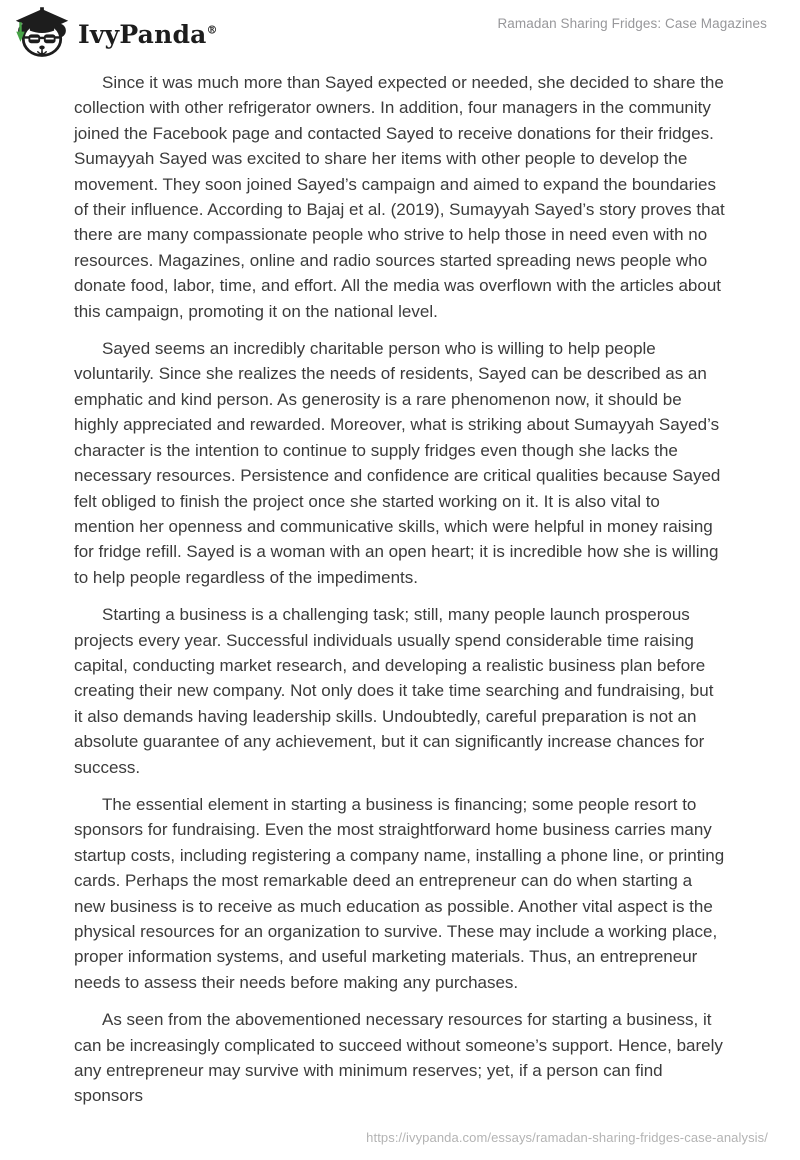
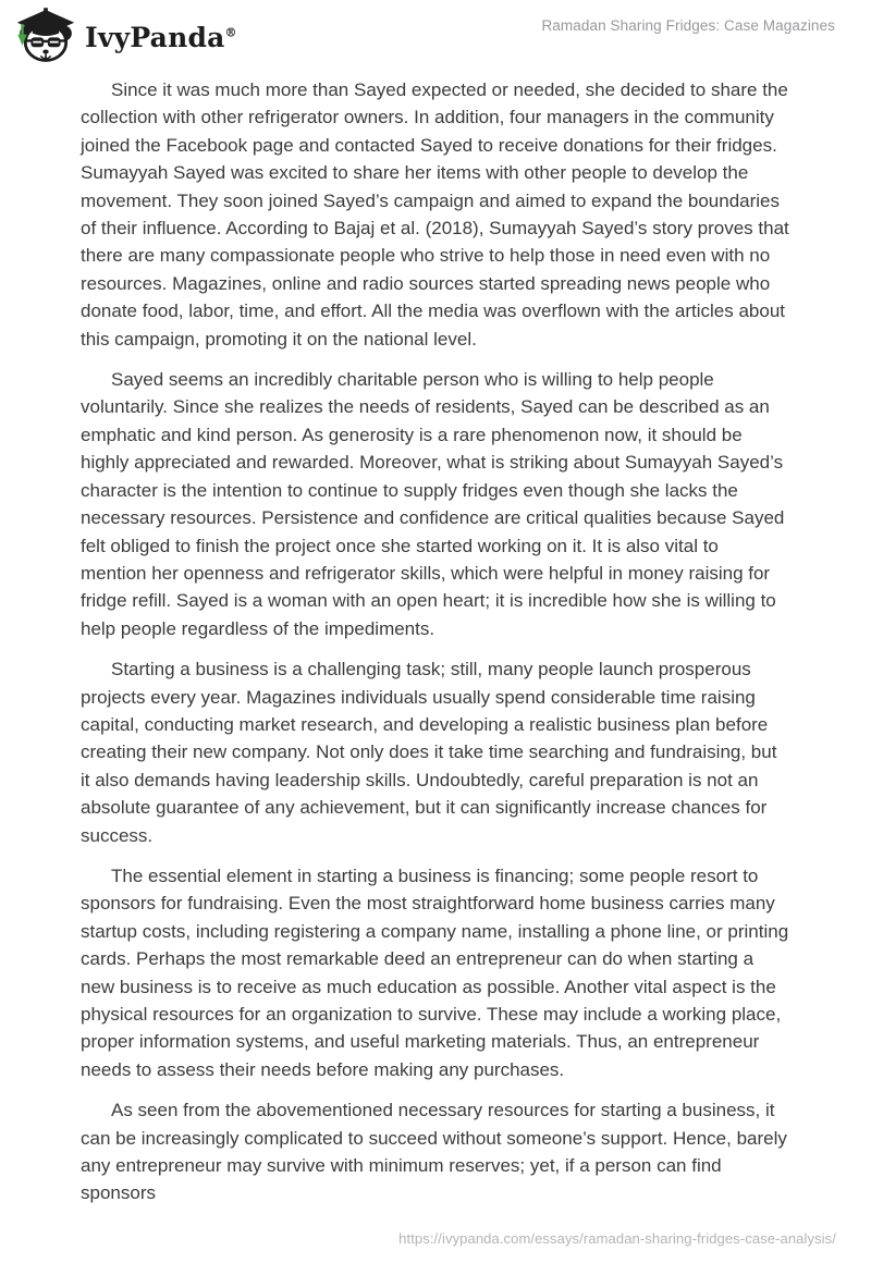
  IvyPanda®
  Ramadan Sharing Fridges: Case Magazines
- Since it was much more than Sayed expected or needed, she decided to share the collection with other refrigerator owners. In addition, four managers in the community joined the Facebook page and contacted Sayed to receive donations for their fridges. Sumayyah Sayed was excited to share her items with other people to develop the movement. They soon joined Sayed’s campaign and aimed to expand the boundaries of their influence. According to Bajaj et al. (2019), Sumayyah Sayed’s story proves that there are many compassionate people who strive to help those in need even with no resources. Magazines, online and radio sources started spreading news people who donate food, labor, time, and effort. All the media was overflown with the articles about this campaign, promoting it on the national level.
+ Since it was much more than Sayed expected or needed, she decided to share the collection with other refrigerator owners. In addition, four managers in the community joined the Facebook page and contacted Sayed to receive donations for their fridges. Sumayyah Sayed was excited to share her items with other people to develop the movement. They soon joined Sayed’s campaign and aimed to expand the boundaries of their influence. According to Bajaj et al. (2018), Sumayyah Sayed’s story proves that there are many compassionate people who strive to help those in need even with no resources. Magazines, online and radio sources started spreading news people who donate food, labor, time, and effort. All the media was overflown with the articles about this campaign, promoting it on the national level.
- Sayed seems an incredibly charitable person who is willing to help people voluntarily. Since she realizes the needs of residents, Sayed can be described as an emphatic and kind person. As generosity is a rare phenomenon now, it should be highly appreciated and rewarded. Moreover, what is striking about Sumayyah Sayed’s character is the intention to continue to supply fridges even though she lacks the necessary resources. Persistence and confidence are critical qualities because Sayed felt obliged to finish the project once she started working on it. It is also vital to mention her openness and communicative skills, which were helpful in money raising for fridge refill. Sayed is a woman with an open heart; it is incredible how she is willing to help people regardless of the impediments.
+ Sayed seems an incredibly charitable person who is willing to help people voluntarily. Since she realizes the needs of residents, Sayed can be described as an emphatic and kind person. As generosity is a rare phenomenon now, it should be highly appreciated and rewarded. Moreover, what is striking about Sumayyah Sayed’s character is the intention to continue to supply fridges even though she lacks the necessary resources. Persistence and confidence are critical qualities because Sayed felt obliged to finish the project once she started working on it. It is also vital to mention her openness and refrigerator skills, which were helpful in money raising for fridge refill. Sayed is a woman with an open heart; it is incredible how she is willing to help people regardless of the impediments.
- Starting a business is a challenging task; still, many people launch prosperous projects every year. Successful individuals usually spend considerable time raising capital, conducting market research, and developing a realistic business plan before creating their new company. Not only does it take time searching and fundraising, but it also demands having leadership skills. Undoubtedly, careful preparation is not an absolute guarantee of any achievement, but it can significantly increase chances for success.
+ Starting a business is a challenging task; still, many people launch prosperous projects every year. Magazines individuals usually spend considerable time raising capital, conducting market research, and developing a realistic business plan before creating their new company. Not only does it take time searching and fundraising, but it also demands having leadership skills. Undoubtedly, careful preparation is not an absolute guarantee of any achievement, but it can significantly increase chances for success.
  The essential element in starting a business is financing; some people resort to sponsors for fundraising. Even the most straightforward home business carries many startup costs, including registering a company name, installing a phone line, or printing cards. Perhaps the most remarkable deed an entrepreneur can do when starting a new business is to receive as much education as possible. Another vital aspect is the physical resources for an organization to survive. These may include a working place, proper information systems, and useful marketing materials. Thus, an entrepreneur needs to assess their needs before making any purchases.
  As seen from the abovementioned necessary resources for starting a business, it can be increasingly complicated to succeed without someone’s support. Hence, barely any entrepreneur may survive with minimum reserves; yet, if a person can find sponsors
  https://ivypanda.com/essays/ramadan-sharing-fridges-case-analysis/
